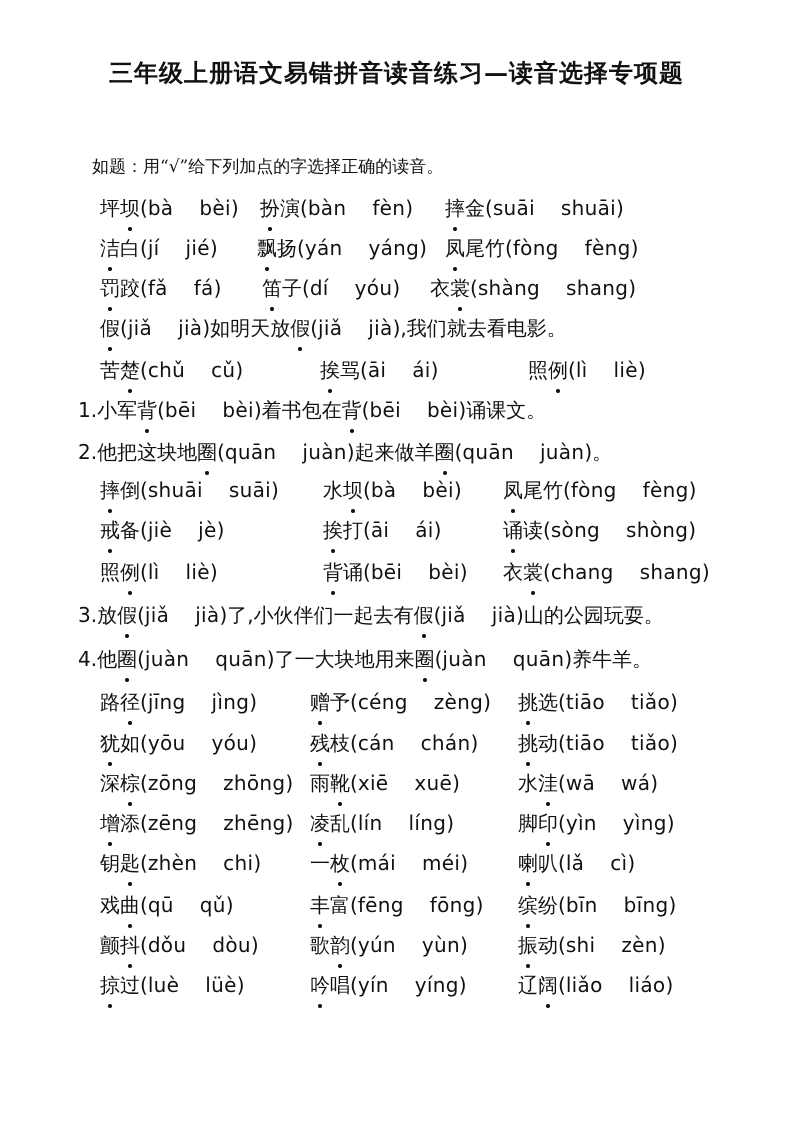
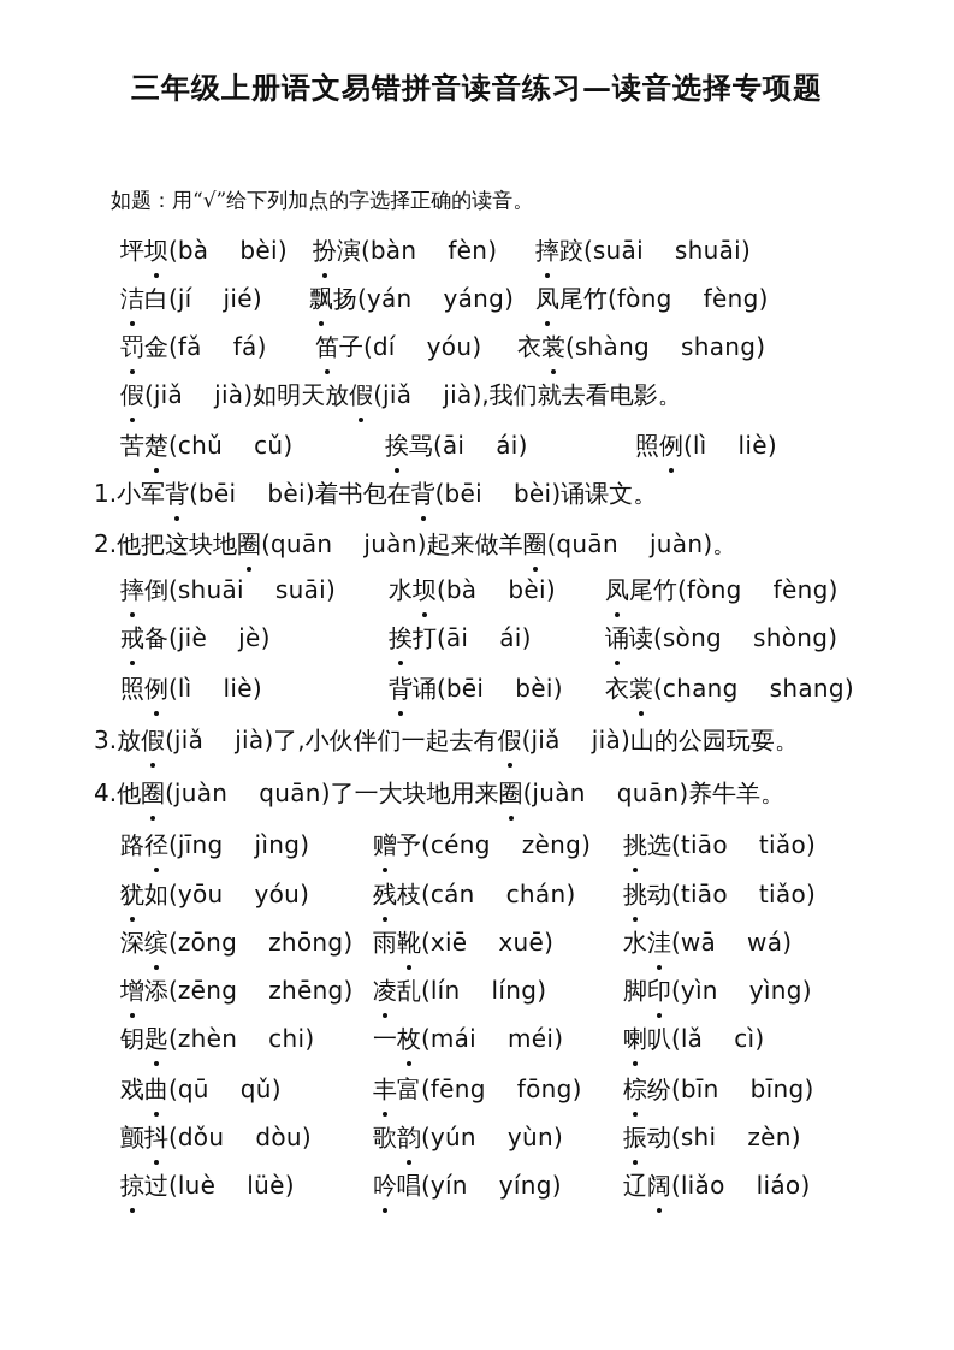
  三年级上册语文易错拼音读音练习—读音选择专项题
  如题：用“√”给下列加点的字选择正确的读音。
  坪坝(bà bèi)
  扮演(bàn fèn)
- 摔金(suāi shuāi)
+ 摔跤(suāi shuāi)
  洁白(jí jié)
  飘扬(yán yáng)
  凤尾竹(fòng fèng)
- 罚跤(fǎ fá)
+ 罚金(fǎ fá)
  笛子(dí yóu)
  衣裳(shàng shang)
  假(jiǎ jià)如明天放假(jiǎ jià),我们就去看电影。
  苦楚(chǔ cǔ)
  挨骂(āi ái)
  照例(lì liè)
  1.小军背(bēi bèi)着书包在背(bēi bèi)诵课文。
  2.他把这块地圈(quān juàn)起来做羊圈(quān juàn)。
  摔倒(shuāi suāi)
  水坝(bà bèi)
  凤尾竹(fòng fèng)
  戒备(jiè jè)
  挨打(āi ái)
  诵读(sòng shòng)
  照例(lì liè)
  背诵(bēi bèi)
  衣裳(chang shang)
  3.放假(jiǎ jià)了,小伙伴们一起去有假(jiǎ jià)山的公园玩耍。
  4.他圈(juàn quān)了一大块地用来圈(juàn quān)养牛羊。
  路径(jīng jìng)
  赠予(céng zèng)
  挑选(tiāo tiǎo)
  犹如(yōu yóu)
  残枝(cán chán)
  挑动(tiāo tiǎo)
- 深棕(zōng zhōng)
+ 深缤(zōng zhōng)
  雨靴(xiē xuē)
  水洼(wā wá)
  增添(zēng zhēng)
  凌乱(lín líng)
  脚印(yìn yìng)
  钥匙(zhèn chi)
  一枚(mái méi)
  喇叭(lǎ cì)
  戏曲(qū qǔ)
  丰富(fēng fōng)
- 缤纷(bīn bīng)
+ 棕纷(bīn bīng)
  颤抖(dǒu dòu)
  歌韵(yún yùn)
  振动(shi zèn)
  掠过(luè lüè)
  吟唱(yín yíng)
  辽阔(liǎo liáo)
